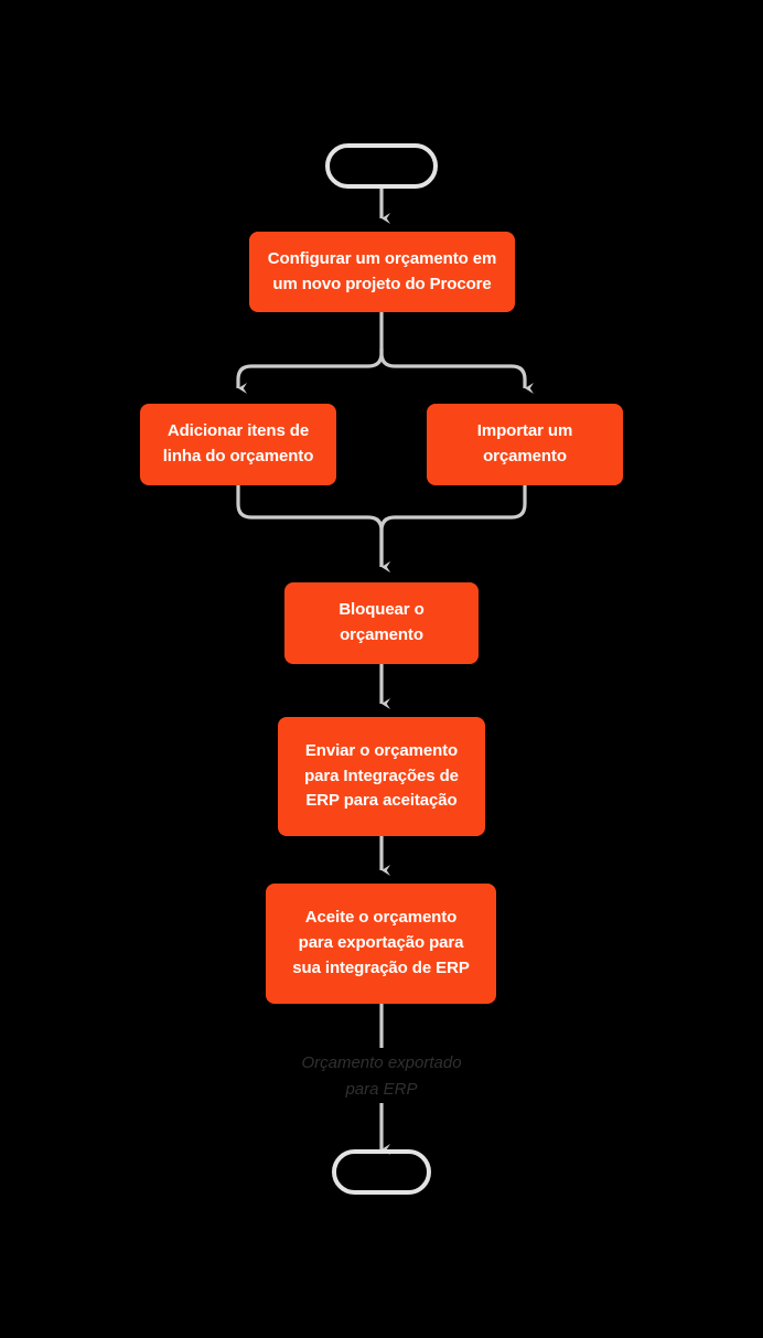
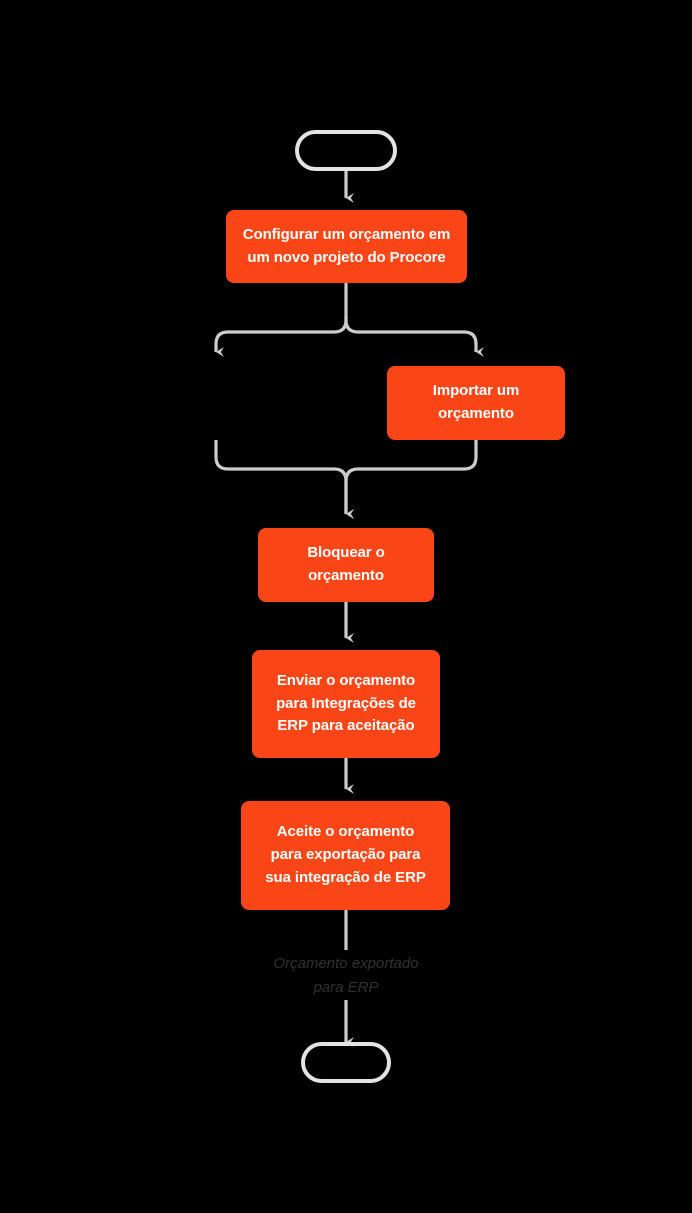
  Configurar um orçamento em
  um novo projeto do Procore
- Adicionar itens de
- linha do orçamento
  Importar um
  orçamento
  Bloquear o
  orçamento
  Enviar o orçamento
  para Integrações de
  ERP para aceitação
  Aceite o orçamento
  para exportação para
  sua integração de ERP
  Orçamento exportado
  para ERP
